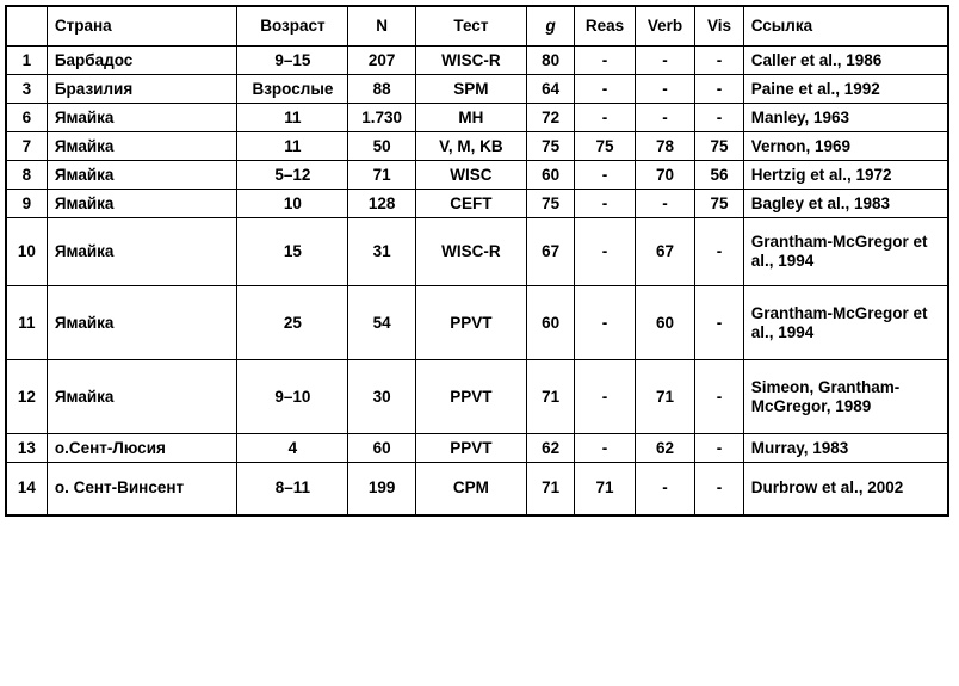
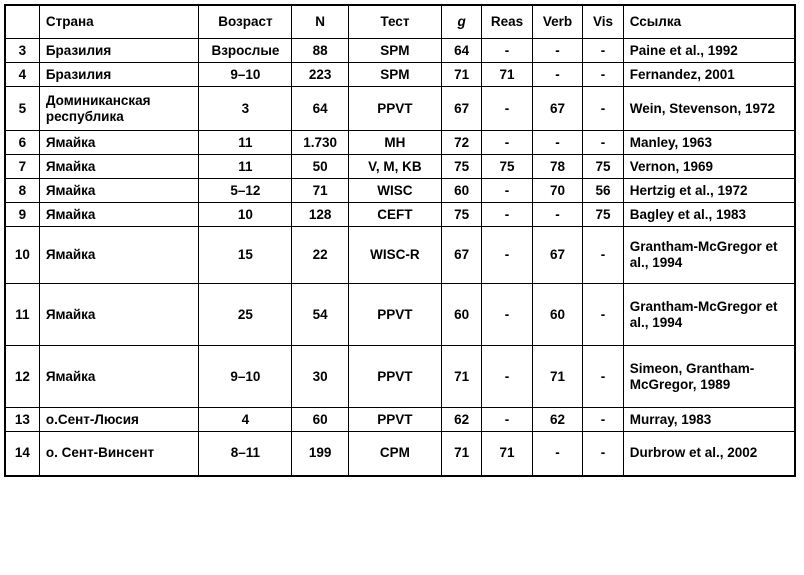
  	Страна	Возраст	N	Тест	g	Reas	Verb	Vis	Ссылка
- 1	Барбадос	9–15	207	WISC-R	80	-	-	-	Caller et al., 1986
  3	Бразилия	Взрослые	88	SPM	64	-	-	-	Paine et al., 1992
+ 4	Бразилия	9–10	223	SPM	71	71	-	-	Fernandez, 2001
+ 5	Доминиканская республика	3	64	PPVT	67	-	67	-	Wein, Stevenson, 1972
  6	Ямайка	11	1.730	MH	72	-	-	-	Manley, 1963
  7	Ямайка	11	50	V, M, KB	75	75	78	75	Vernon, 1969
  8	Ямайка	5–12	71	WISC	60	-	70	56	Hertzig et al., 1972
  9	Ямайка	10	128	CEFT	75	-	-	75	Bagley et al., 1983
- 10	Ямайка	15	31	WISC-R	67	-	67	-	Grantham-McGregor et al., 1994
+ 10	Ямайка	15	22	WISC-R	67	-	67	-	Grantham-McGregor et al., 1994
  11	Ямайка	25	54	PPVT	60	-	60	-	Grantham-McGregor et al., 1994
  12	Ямайка	9–10	30	PPVT	71	-	71	-	Simeon, Grantham-McGregor, 1989
  13	о.Сент-Люсия	4	60	PPVT	62	-	62	-	Murray, 1983
  14	о. Сент-Винсент	8–11	199	CPM	71	71	-	-	Durbrow et al., 2002
